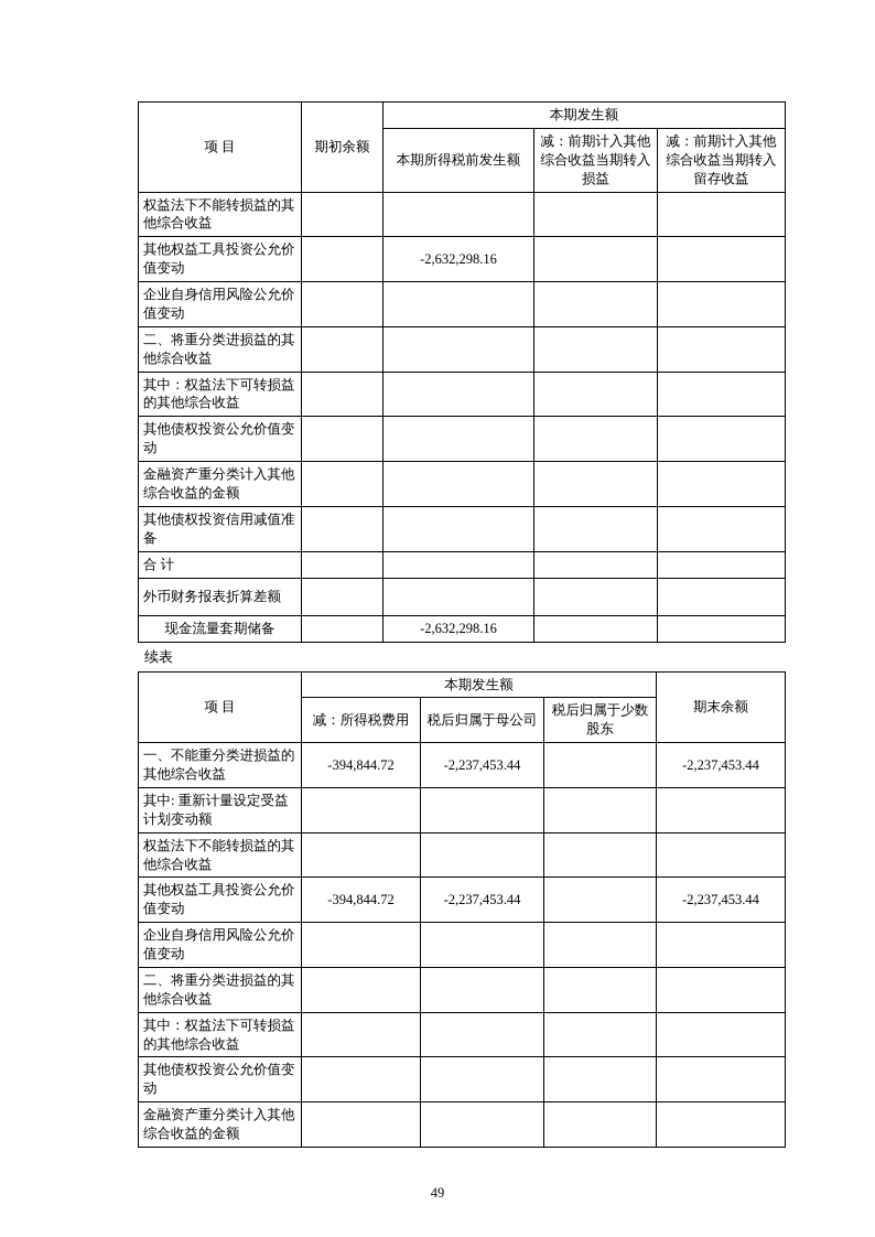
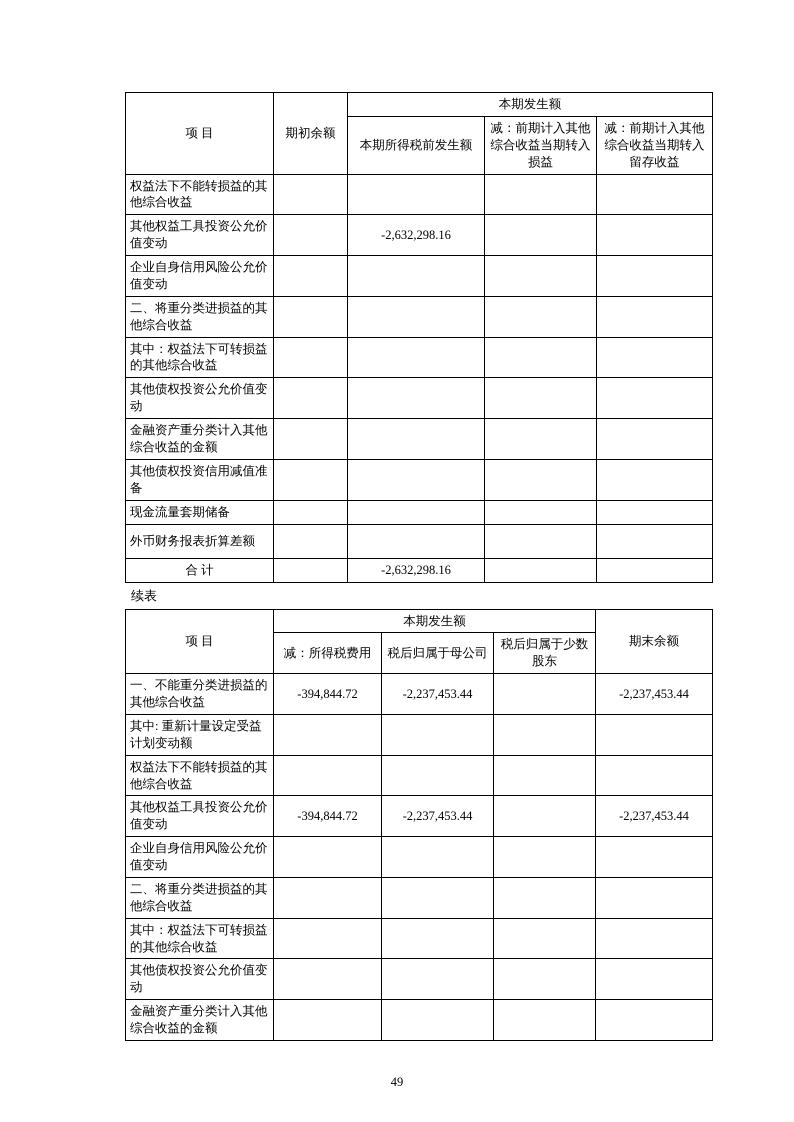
  项 目	期初余额	本期发生额
  本期所得税前发生额	减：前期计入其他综合收益当期转入损益	减：前期计入其他综合收益当期转入留存收益
  权益法下不能转损益的其他综合收益
  其他权益工具投资公允价值变动		-2,632,298.16
  企业自身信用风险公允价值变动
  二、将重分类进损益的其他综合收益
  其中：权益法下可转损益的其他综合收益
  其他债权投资公允价值变动
  金融资产重分类计入其他综合收益的金额
  其他债权投资信用减值准备
- 合 计
+ 现金流量套期储备
  外币财务报表折算差额
- 现金流量套期储备		-2,632,298.16
+ 合 计		-2,632,298.16
  续表
  项 目	本期发生额	期末余额
  减：所得税费用	税后归属于母公司	税后归属于少数股东
  一、不能重分类进损益的其他综合收益	-394,844.72	-2,237,453.44		-2,237,453.44
  其中: 重新计量设定受益计划变动额
  权益法下不能转损益的其他综合收益
  其他权益工具投资公允价值变动	-394,844.72	-2,237,453.44		-2,237,453.44
  企业自身信用风险公允价值变动
  二、将重分类进损益的其他综合收益
  其中：权益法下可转损益的其他综合收益
  其他债权投资公允价值变动
  金融资产重分类计入其他综合收益的金额
  49
